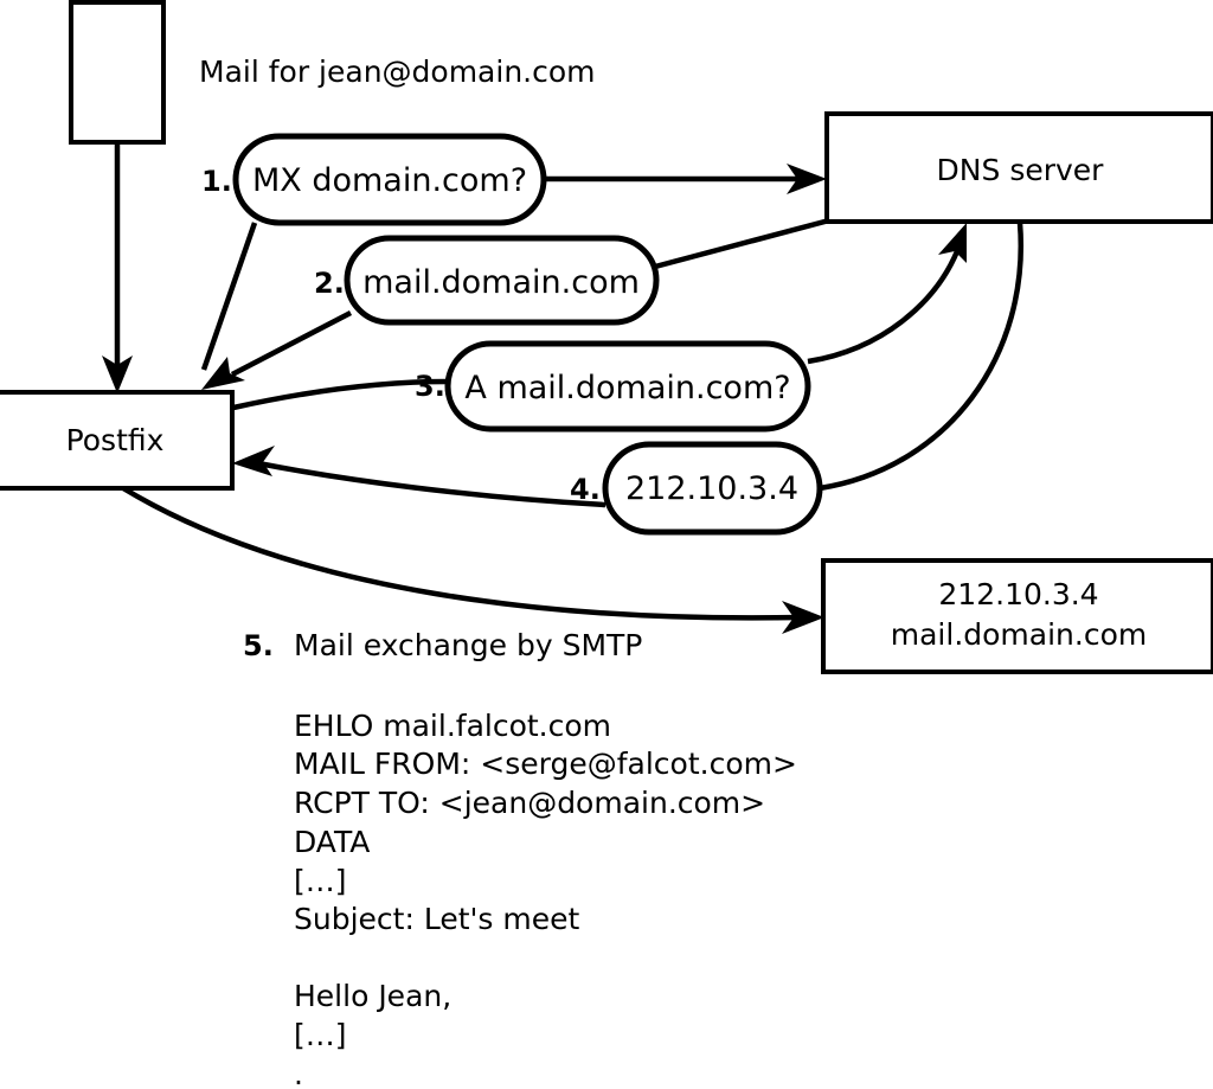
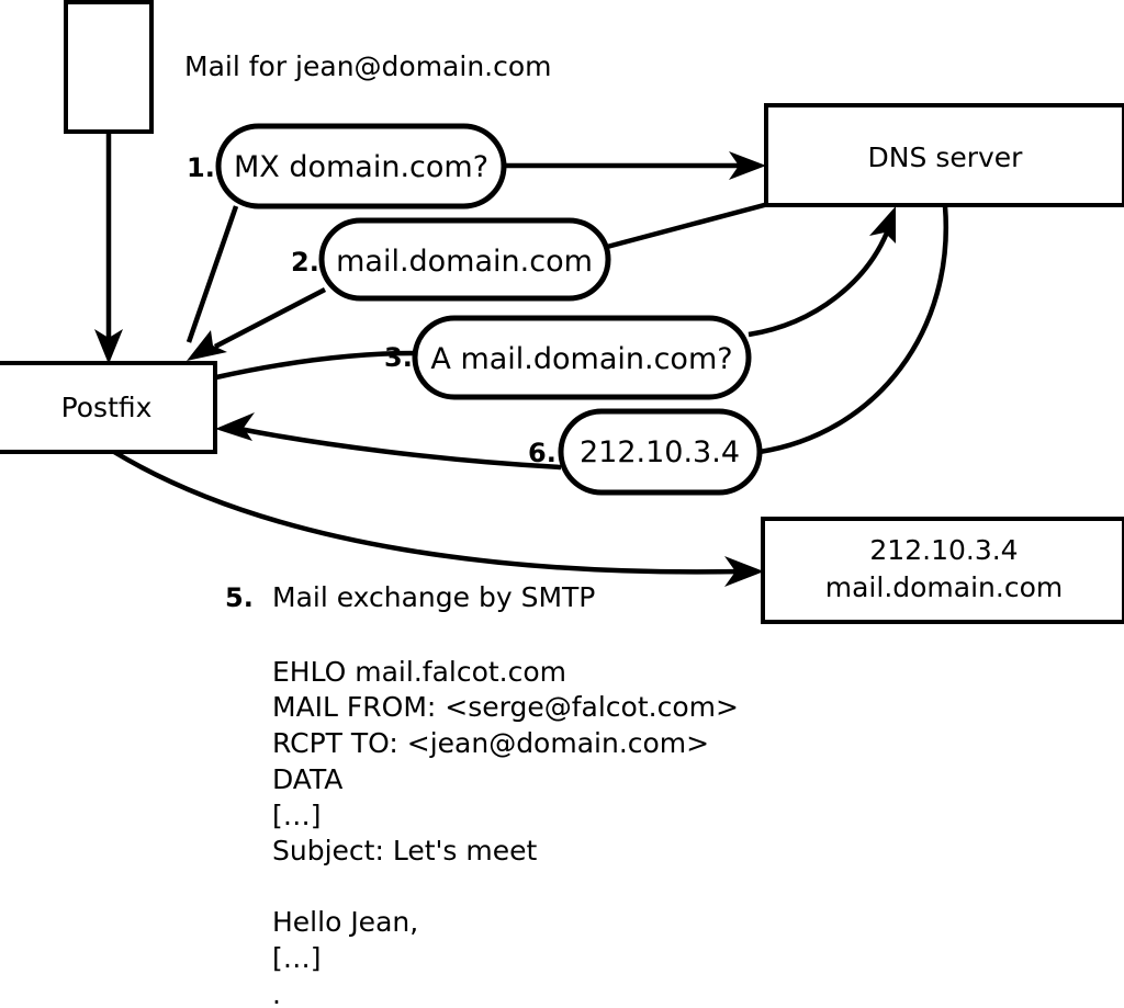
  Postfix
  DNS server
  212.10.3.4
  mail.domain.com
  MX domain.com?
  1.
  mail.domain.com
  2.
  A mail.domain.com?
  3.
  212.10.3.4
- 4.
+ 6.
  Mail for jean@domain.com
  5.
  Mail exchange by SMTP
  EHLO mail.falcot.com
  MAIL FROM: <serge@falcot.com>
  RCPT TO: <jean@domain.com>
  DATA
  […]
  Subject: Let's meet
  Hello Jean,
  […]
  .
